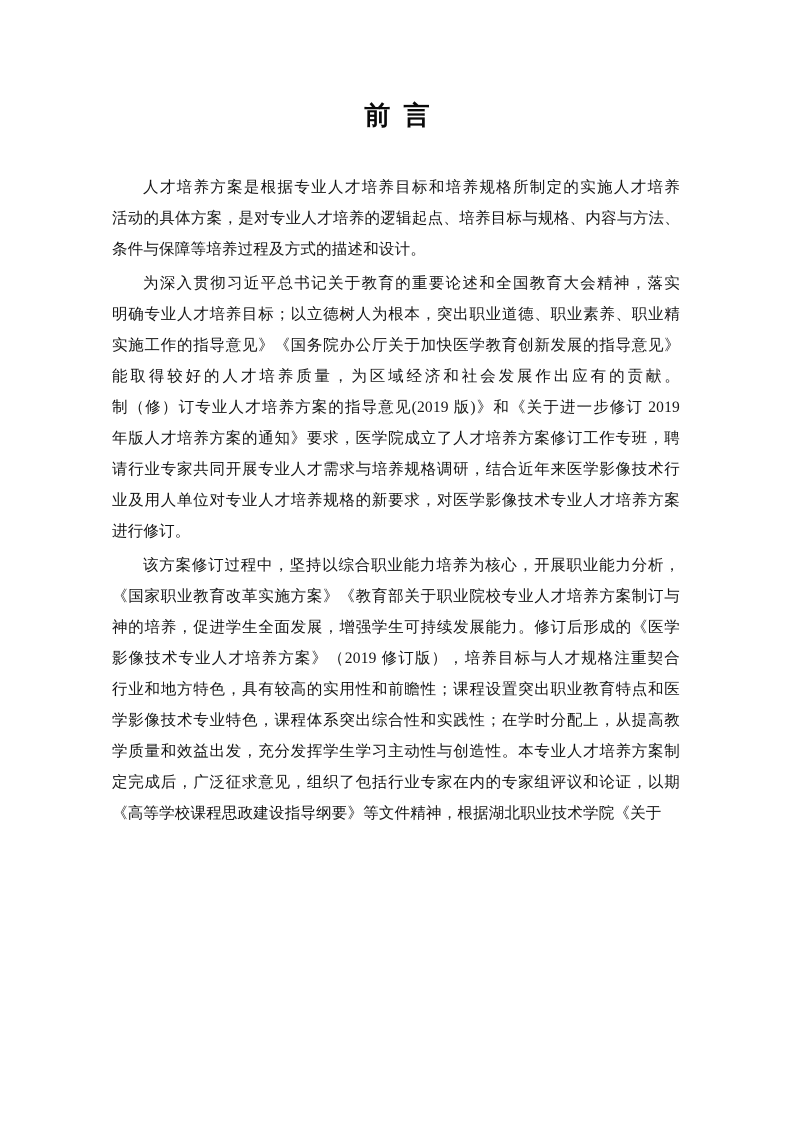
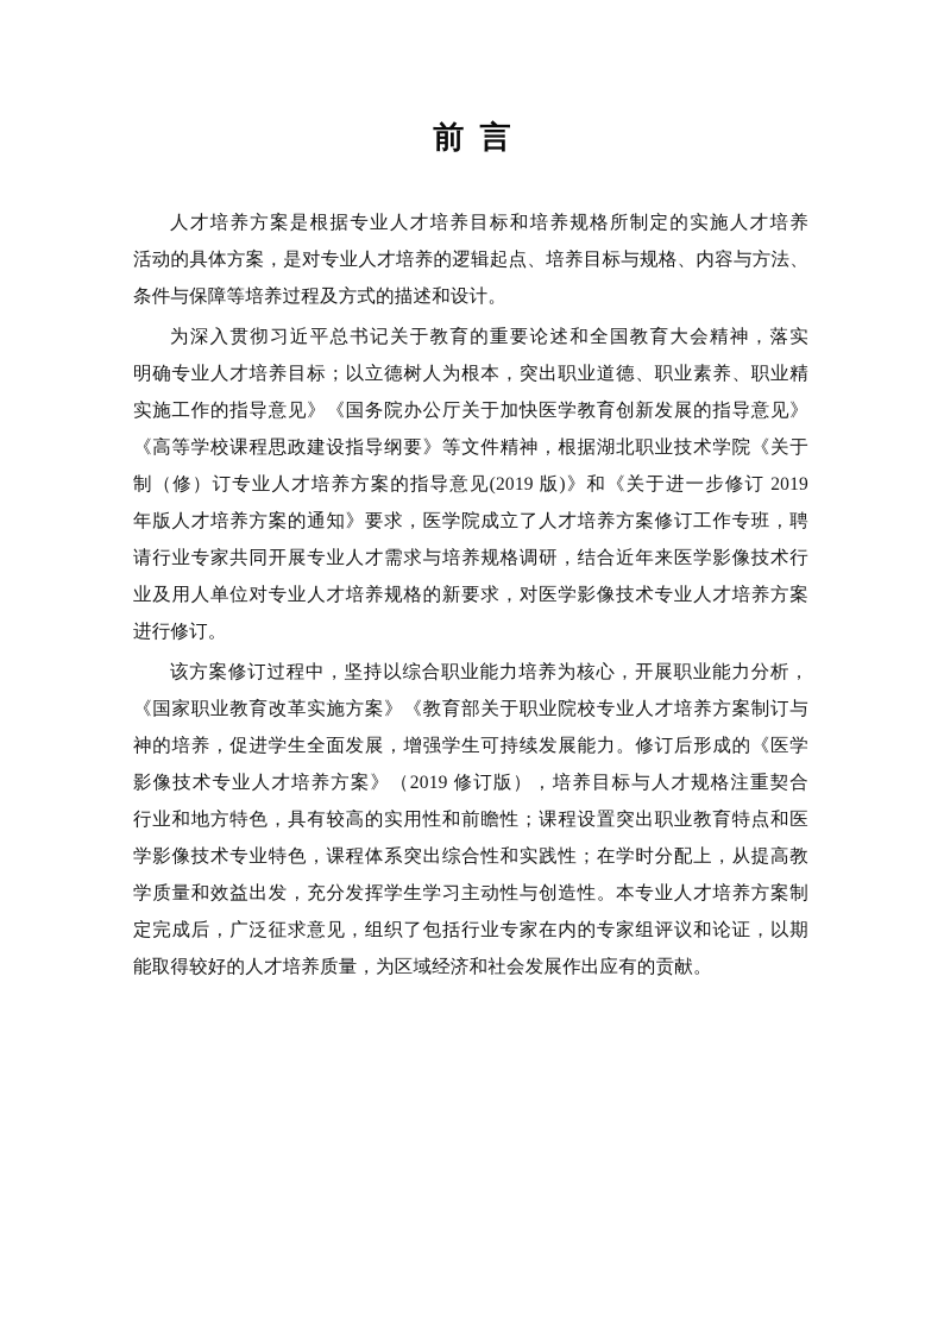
  前 言
  人才培养方案是根据专业人才培养目标和培养规格所制定的实施人才培养
  活动的具体方案，是对专业人才培养的逻辑起点、培养目标与规格、内容与方法、
  条件与保障等培养过程及方式的描述和设计。
  为深入贯彻习近平总书记关于教育的重要论述和全国教育大会精神，落实
  明确专业人才培养目标；以立德树人为根本，突出职业道德、职业素养、职业精
  实施工作的指导意见》《国务院办公厅关于加快医学教育创新发展的指导意见》
- 能取得较好的人才培养质量，为区域经济和社会发展作出应有的贡献。
+ 《高等学校课程思政建设指导纲要》等文件精神，根据湖北职业技术学院《关于
  制（修）订专业人才培养方案的指导意见(2019 版)》和《关于进一步修订 2019
  年版人才培养方案的通知》要求，医学院成立了人才培养方案修订工作专班，聘
  请行业专家共同开展专业人才需求与培养规格调研，结合近年来医学影像技术行
  业及用人单位对专业人才培养规格的新要求，对医学影像技术专业人才培养方案
  进行修订。
  该方案修订过程中，坚持以综合职业能力培养为核心，开展职业能力分析，
  《国家职业教育改革实施方案》《教育部关于职业院校专业人才培养方案制订与
  神的培养，促进学生全面发展，增强学生可持续发展能力。修订后形成的《医学
  影像技术专业人才培养方案》（2019 修订版），培养目标与人才规格注重契合
  行业和地方特色，具有较高的实用性和前瞻性；课程设置突出职业教育特点和医
  学影像技术专业特色，课程体系突出综合性和实践性；在学时分配上，从提高教
  学质量和效益出发，充分发挥学生学习主动性与创造性。本专业人才培养方案制
  定完成后，广泛征求意见，组织了包括行业专家在内的专家组评议和论证，以期
- 《高等学校课程思政建设指导纲要》等文件精神，根据湖北职业技术学院《关于
+ 能取得较好的人才培养质量，为区域经济和社会发展作出应有的贡献。
